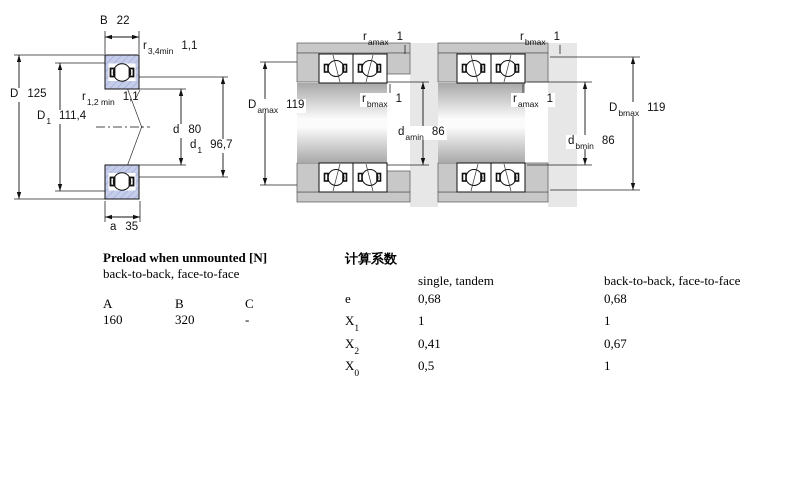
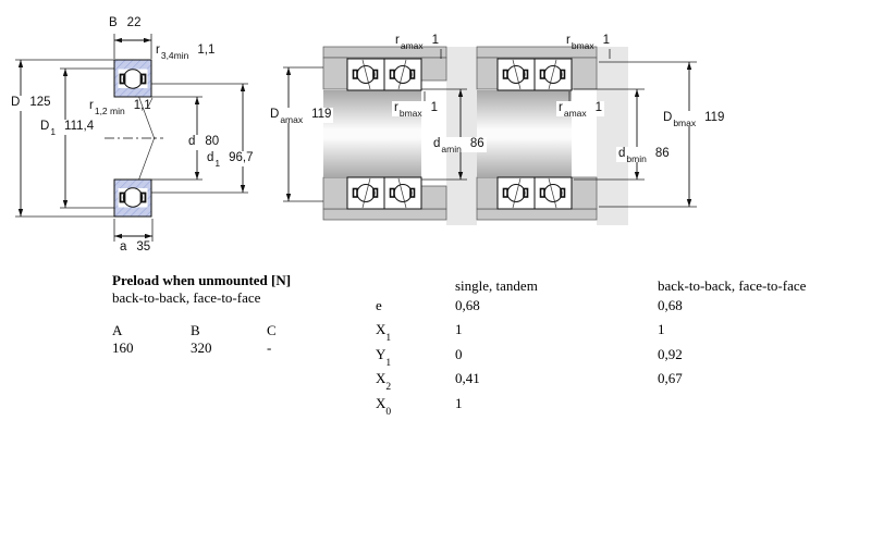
  B 22
  r3,4min1,1
  r1,2 min1,1
  D 125
  D1111,4
  d 80
  d196,7
  a 35
  ramax1
  Damax119
  rbmax1
  damin86
  rbmax1
  ramax1
  Dbmax119
  dbmin86
  Preload when unmounted [N]
  back-to-back, face-to-face
  A
  B
  C
  160
  320
  -
- 计算系数
  single, tandem
  back-to-back, face-to-face
  e
  0,68
  0,68
  X1
  1
  1
+ Y1
+ 0
+ 0,92
  X2
  0,41
  0,67
  X0
- 0,5
  1
